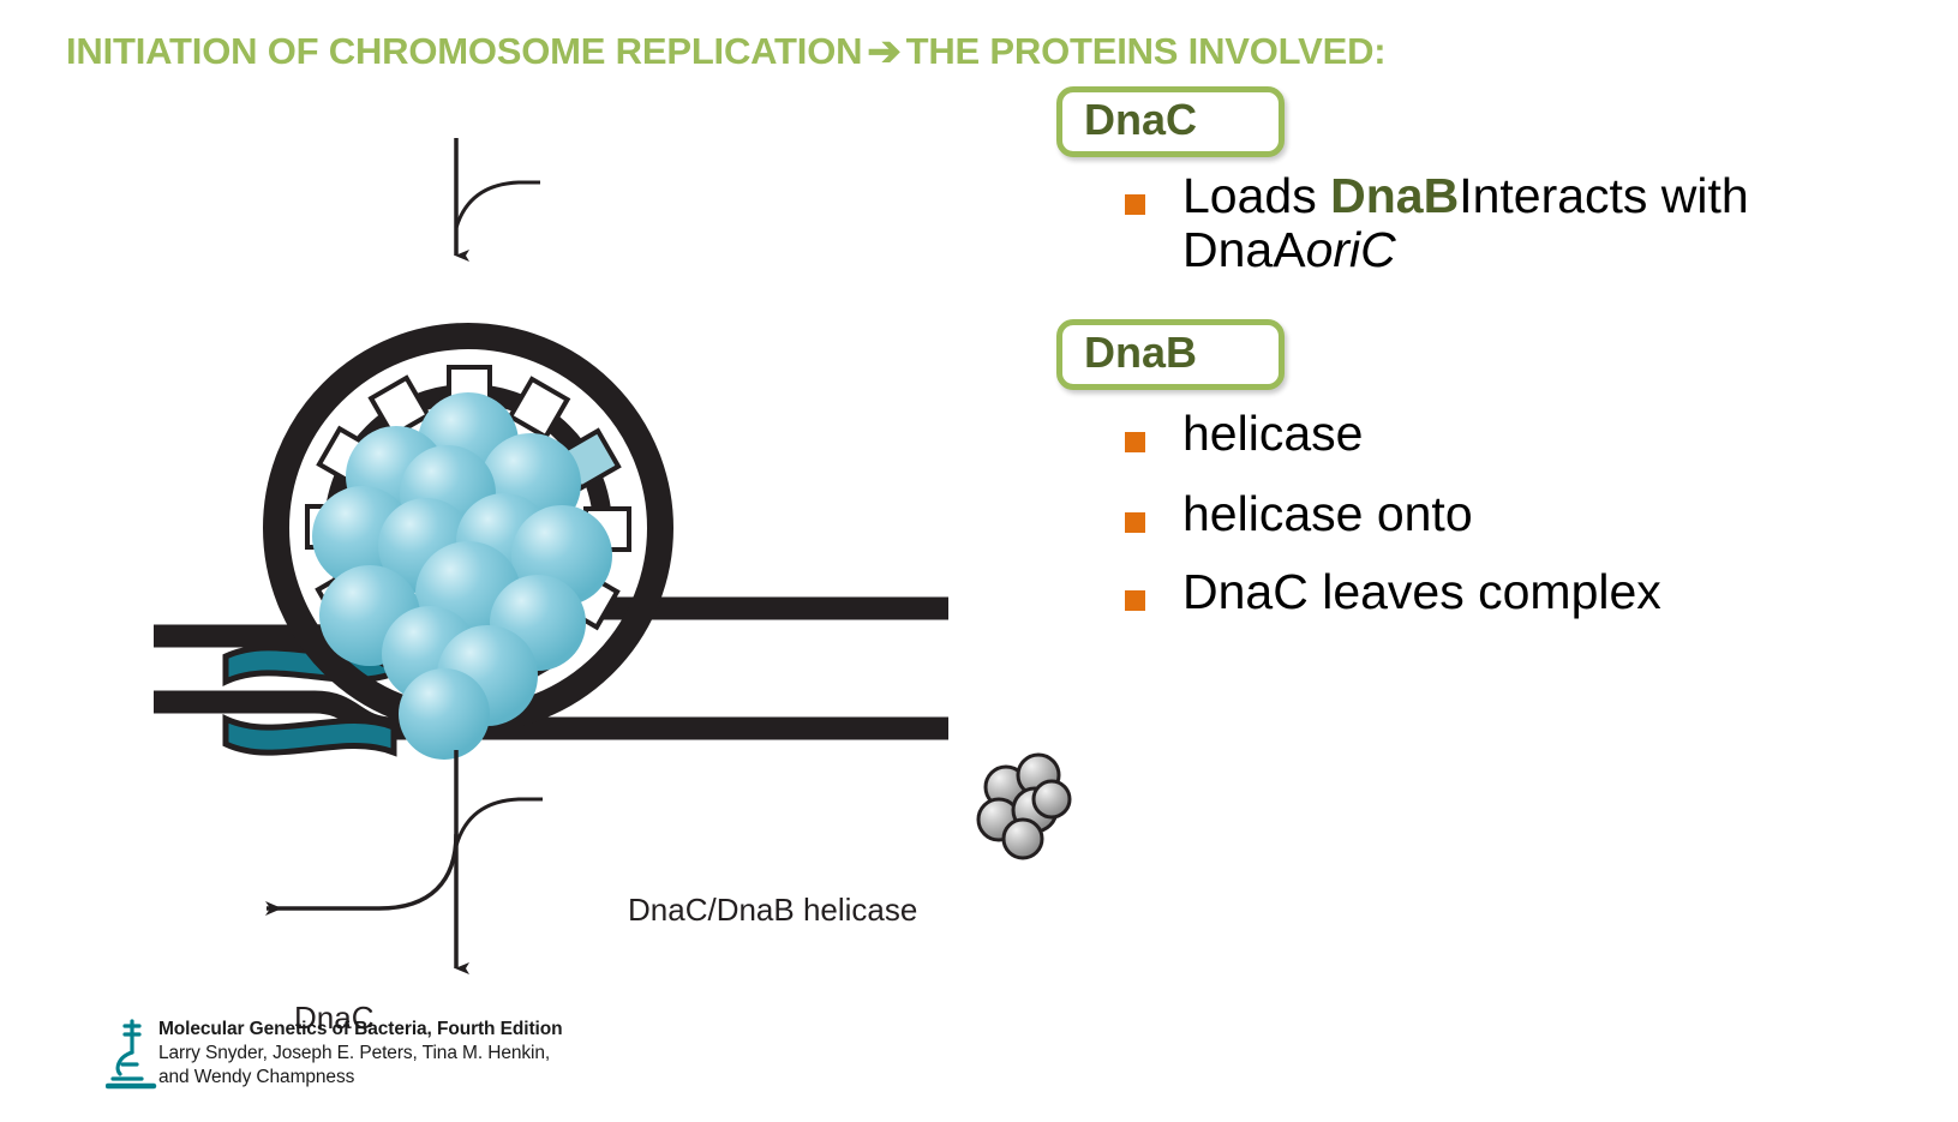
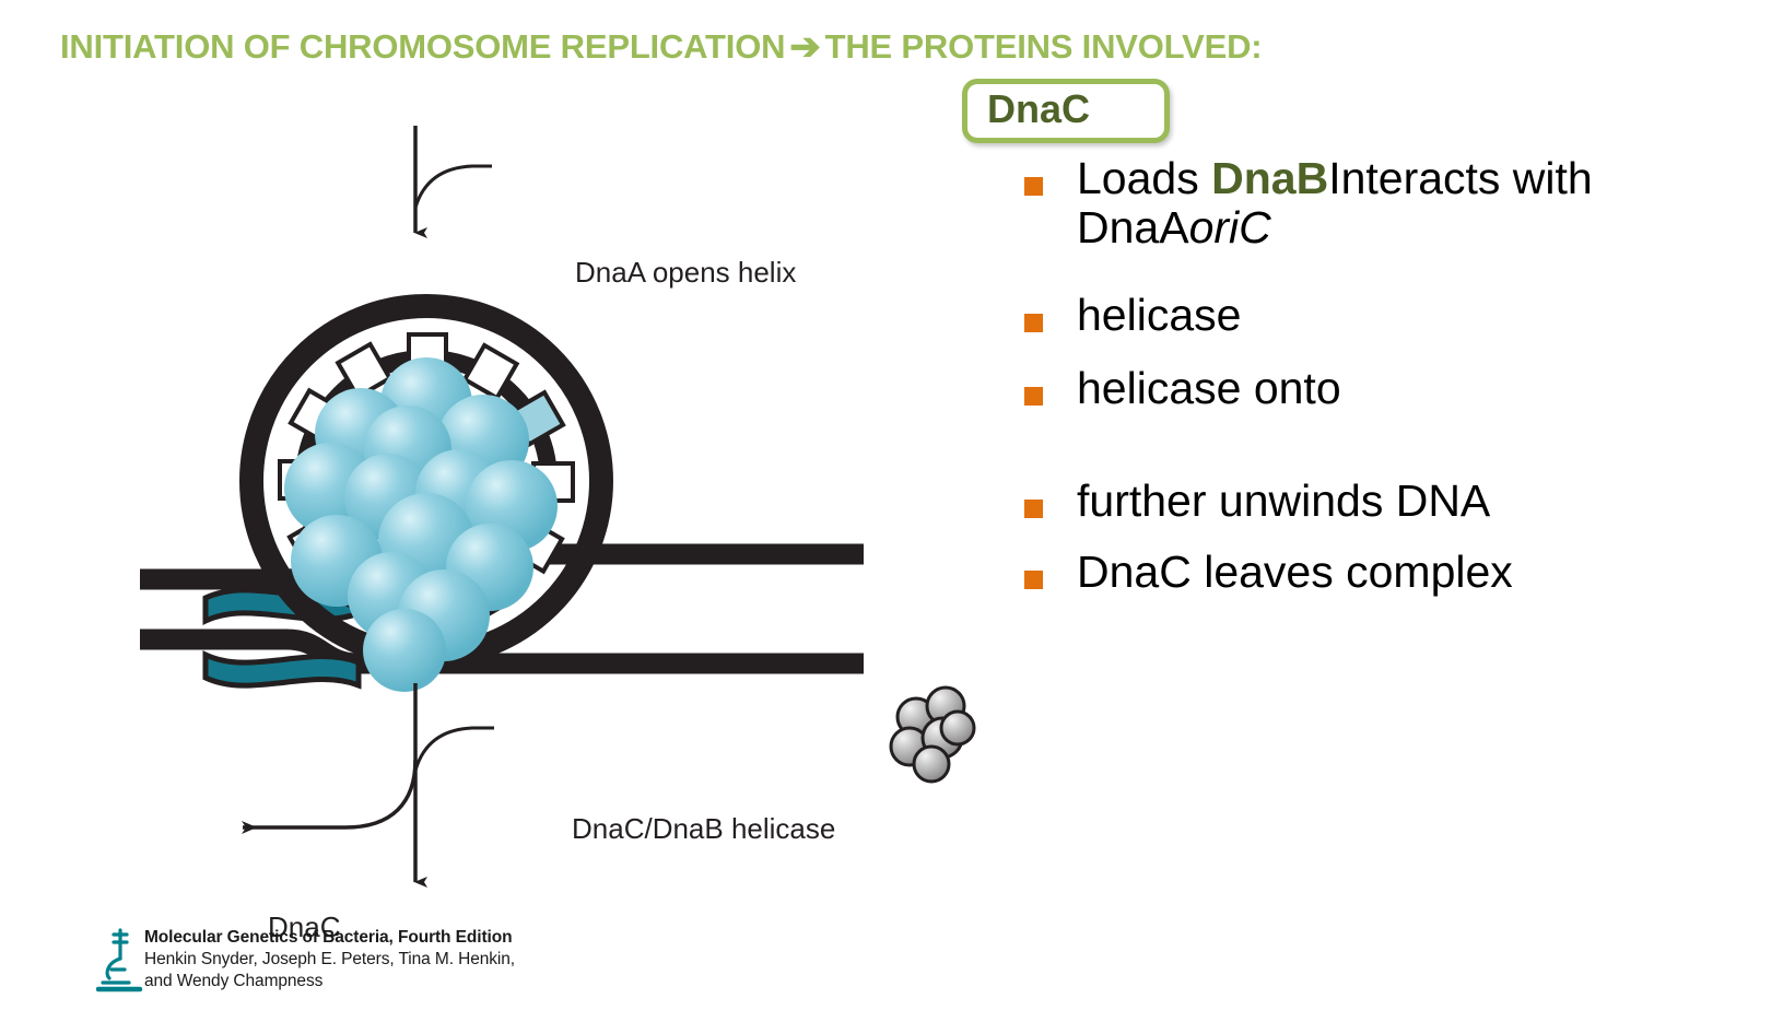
  INITIATION OF CHROMOSOME REPLICATION➔THE PROTEINS INVOLVED:
+ DnaA opens helix
  DnaC/DnaB helicase
  DnaC
  DnaC
  Loads DnaBInteracts with DnaAoriC
- DnaB
  helicase
  helicase onto
+ further unwinds DNA
  DnaC leaves complex
  Molecular Genetics of Bacteria, Fourth Edition
- Larry Snyder, Joseph E. Peters, Tina M. Henkin,
+ Henkin Snyder, Joseph E. Peters, Tina M. Henkin,
  and Wendy Champness
